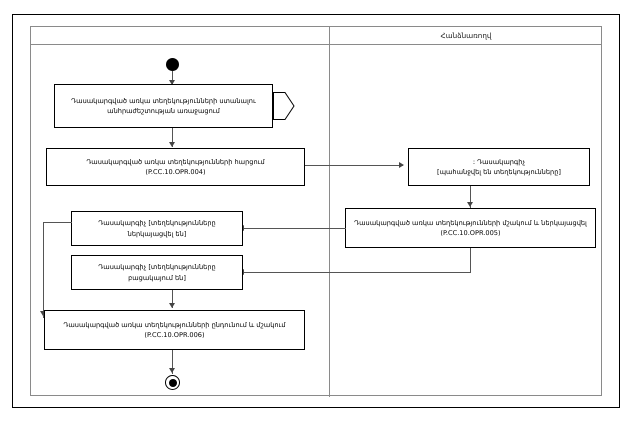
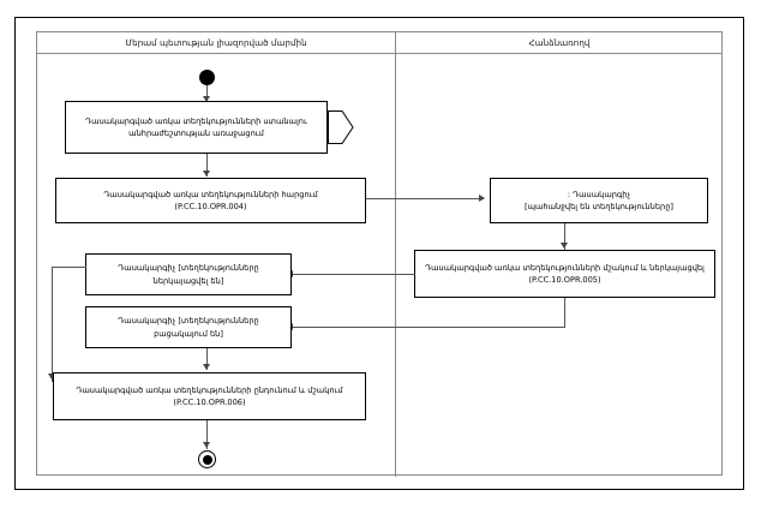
+ Մերամ պետության լիազորված մարմին
  Հանձնառողվ
  Դասակարգված առկա տեղեկությունների ստանալու
  անհրաժեշտության առաջացում
  Դասակարգված առկա տեղեկությունների հարցում
  (P.CC.10.OPR.004)
  : Դասակարգիչ
  [պահանջվել են տեղեկությունները]
  Դասակարգված առկա տեղեկությունների մշակում և ներկայացվել
  (P.CC.10.OPR.005)
  Դասակարգիչ [տեղեկությունները
  ներկայացվել են]
  Դասակարգիչ [տեղեկությունները
  բացակայում են]
  Դասակարգված առկա տեղեկությունների ընդունում և մշակում
  (P.CC.10.OPR.006)
